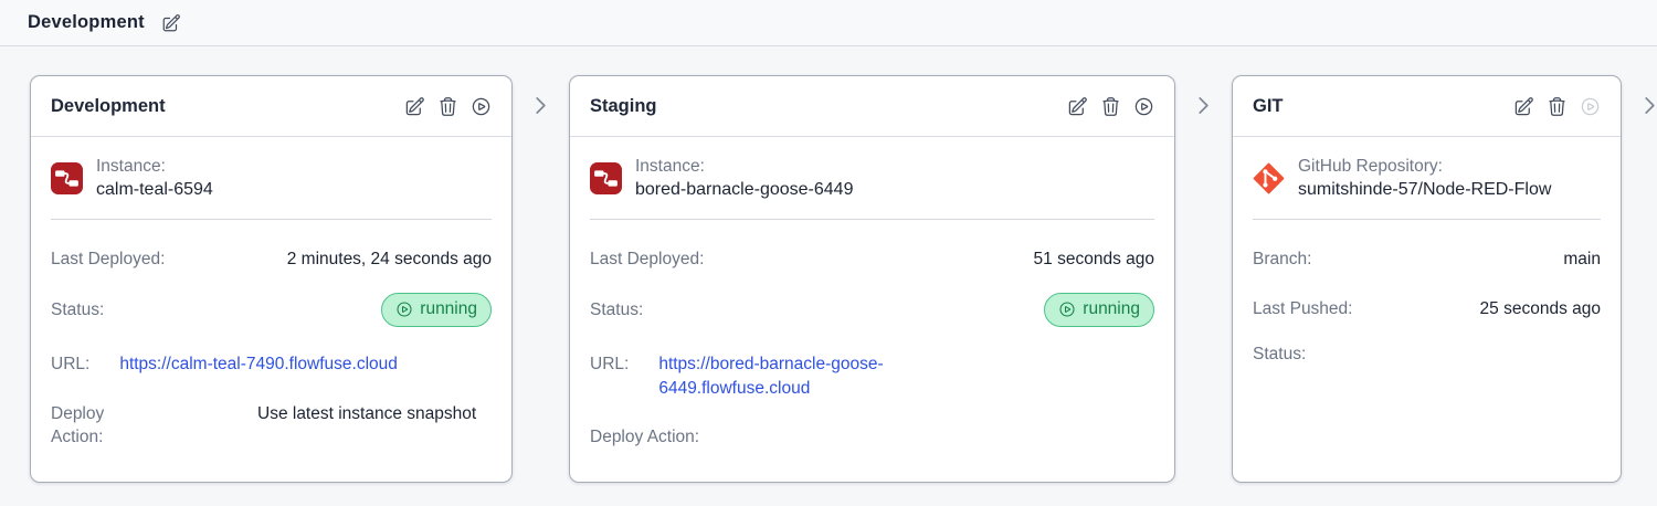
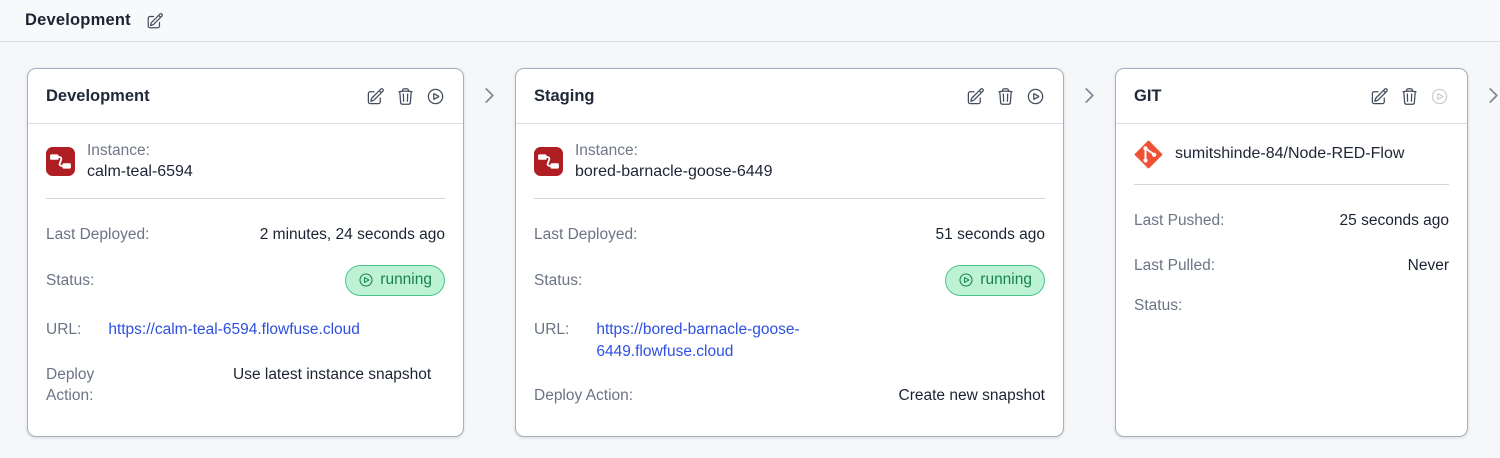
  Development
  Development
  Instance:
  calm-teal-6594
  Last Deployed:
  2 minutes, 24 seconds ago
  Status:
  running
  URL:
- https://calm-teal-7490.flowfuse.cloud
+ https://calm-teal-6594.flowfuse.cloud
  Deploy Action:
  Use latest instance snapshot
  Staging
  Instance:
  bored-barnacle-goose-6449
  Last Deployed:
  51 seconds ago
  Status:
  running
  URL:
  https://bored-barnacle-goose-6449.flowfuse.cloud
  Deploy Action:
+ Create new snapshot
  GIT
- GitHub Repository:
- sumitshinde-57/Node-RED-Flow
+ sumitshinde-84/Node-RED-Flow
- Branch:
- main
  Last Pushed:
  25 seconds ago
+ Last Pulled:
+ Never
  Status:
